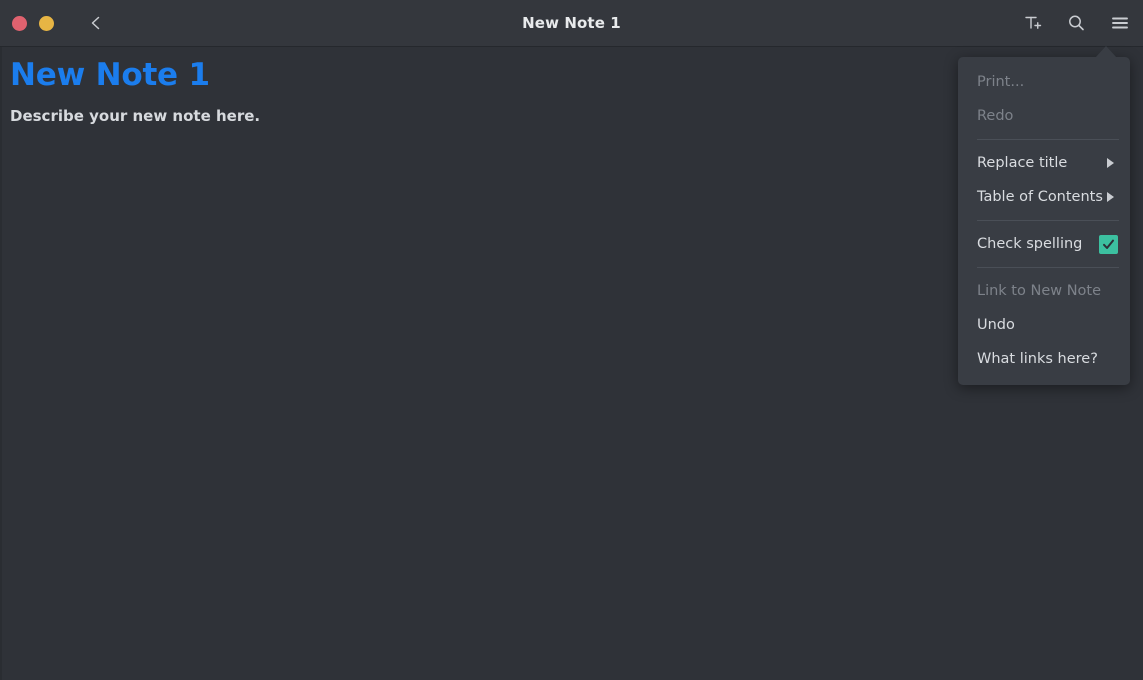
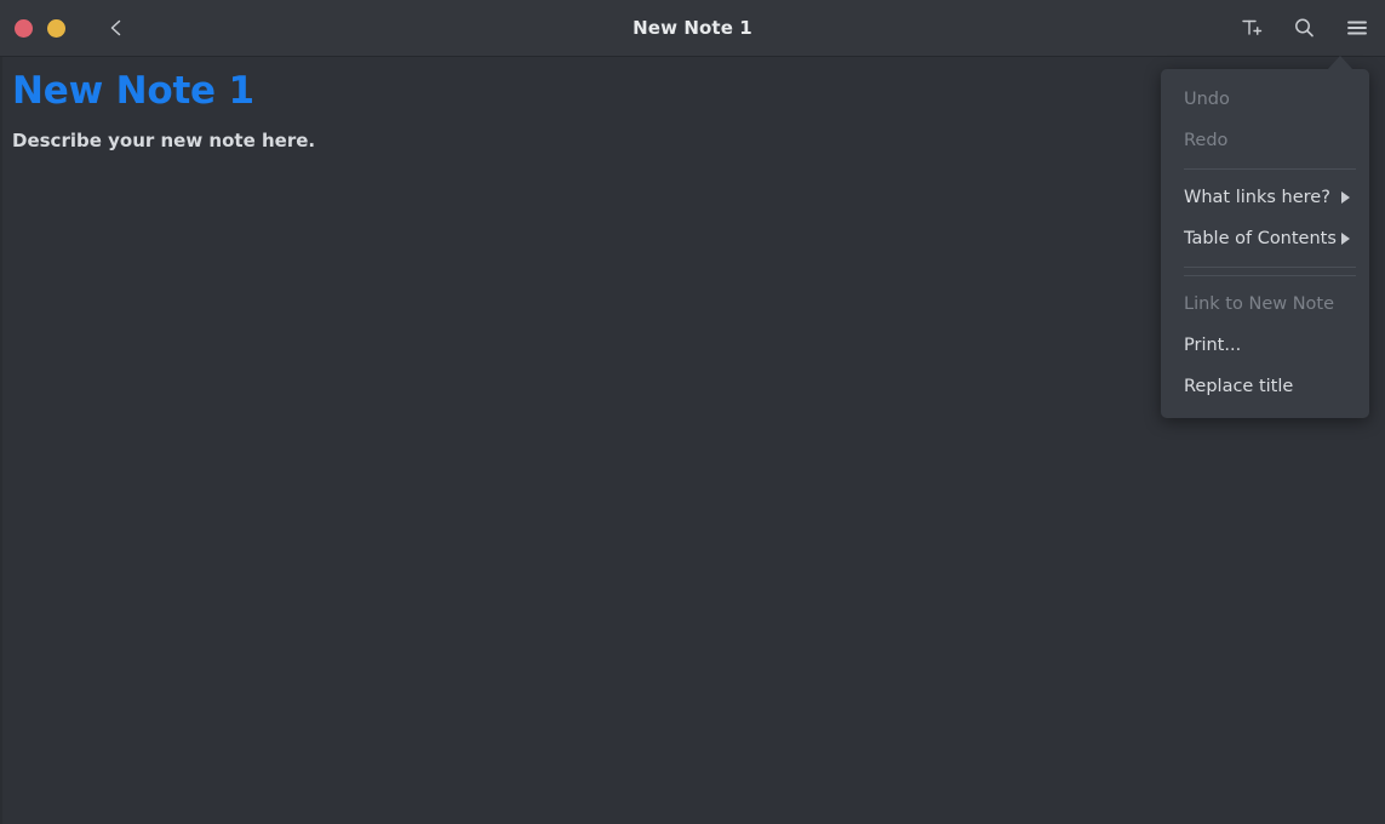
  New Note 1
  New Note 1
  Describe your new note here.
- Print...
+ Undo
  Redo
- Replace title
+ What links here?
  Table of Contents
- Check spelling
  Link to New Note
- Undo
+ Print...
- What links here?
+ Replace title
